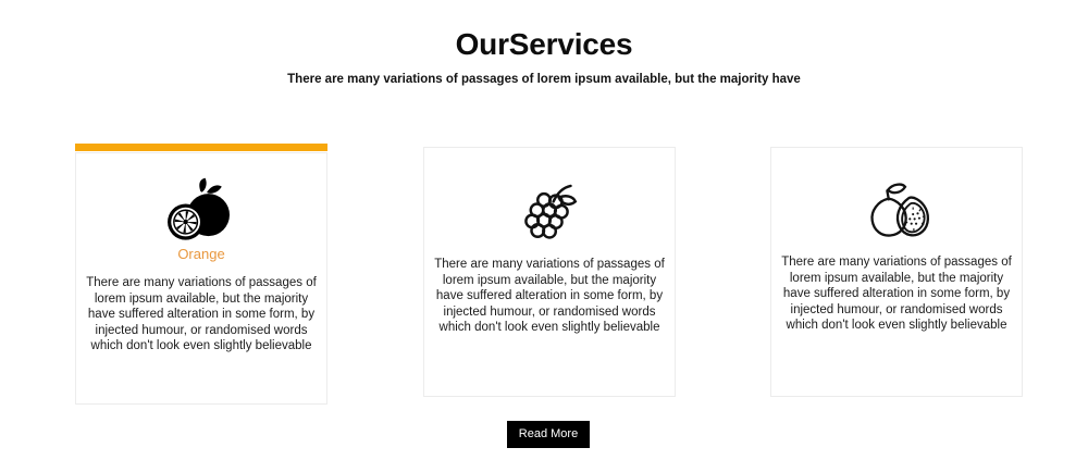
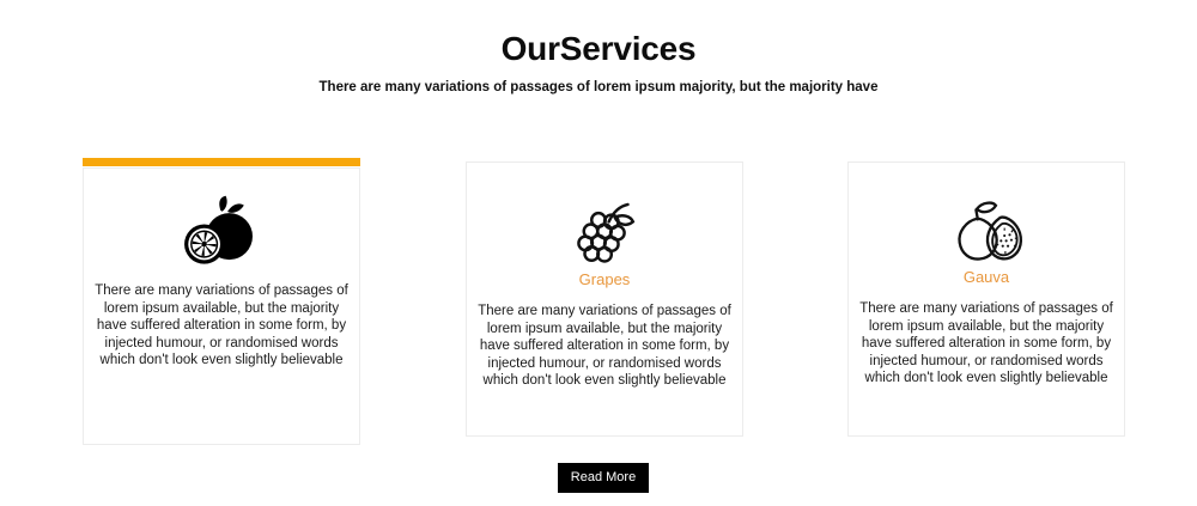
  OurServices
- There are many variations of passages of lorem ipsum available, but the majority have
+ There are many variations of passages of lorem ipsum majority, but the majority have
- Orange
  There are many variations of passages of lorem ipsum available, but the majority have suffered alteration in some form, by injected humour, or randomised words which don't look even slightly believable
+ Grapes
  There are many variations of passages of lorem ipsum available, but the majority have suffered alteration in some form, by injected humour, or randomised words which don't look even slightly believable
+ Gauva
  There are many variations of passages of lorem ipsum available, but the majority have suffered alteration in some form, by injected humour, or randomised words which don't look even slightly believable
  Read More
